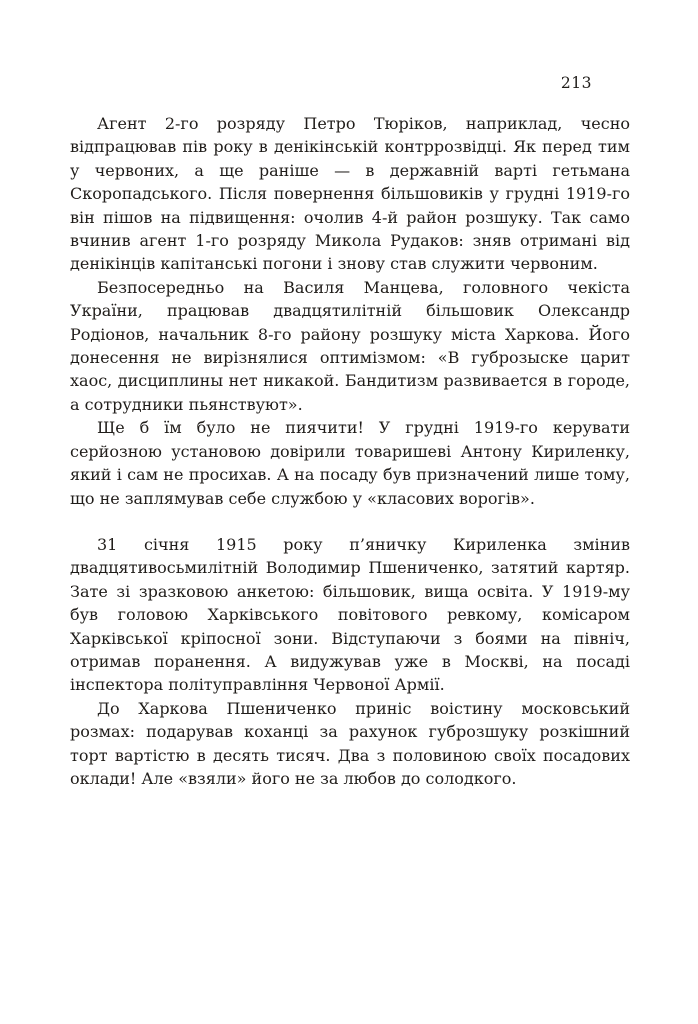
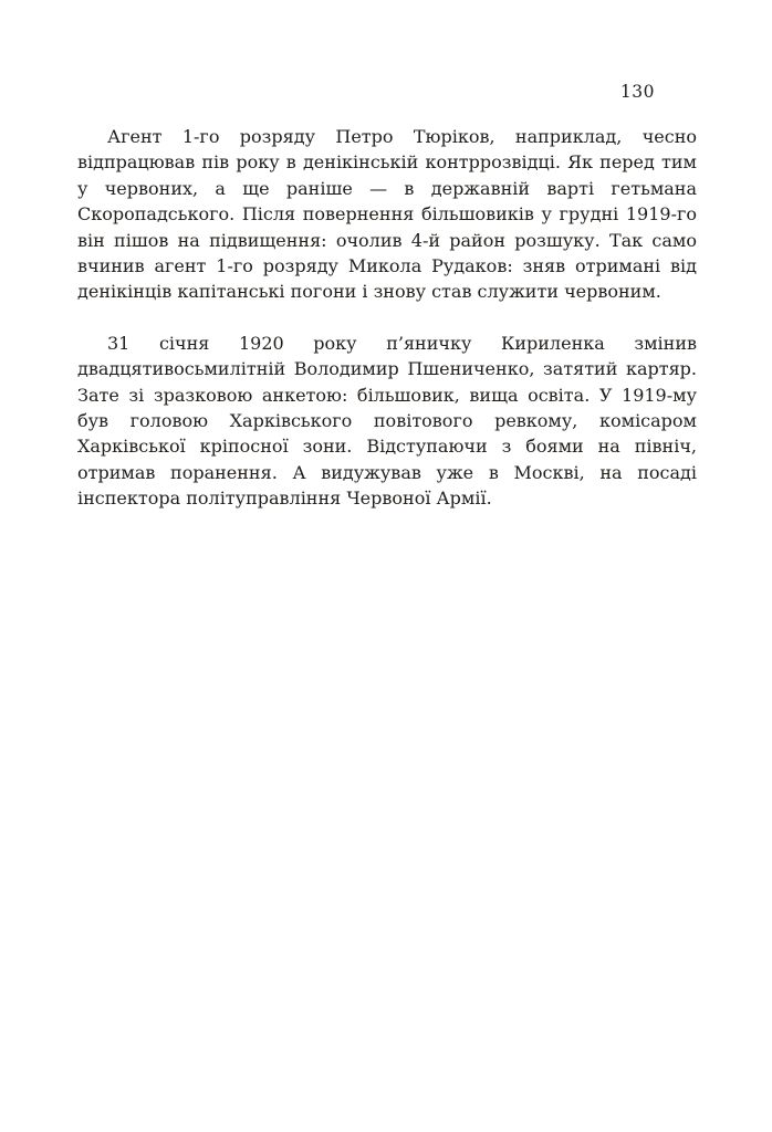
- 213
+ 130
- Агент 2-го розряду Петро Тюріков, наприклад, чесно відпрацював пів року в денікінській контррозвідці. Як перед тим у червоних, а ще раніше — в державній варті гетьмана Скоропадського. Після повернення більшовиків у грудні 1919-го він пішов на підвищення: очолив 4-й район розшуку. Так само вчинив агент 1-го розряду Микола Рудаков: зняв отримані від денікінців капітанські погони і знову став служити червоним.
+ Агент 1-го розряду Петро Тюріков, наприклад, чесно відпрацював пів року в денікінській контррозвідці. Як перед тим у червоних, а ще раніше — в державній варті гетьмана Скоропадського. Після повернення більшовиків у грудні 1919-го він пішов на підвищення: очолив 4-й район розшуку. Так само вчинив агент 1-го розряду Микола Рудаков: зняв отримані від денікінців капітанські погони і знову став служити червоним.
- Безпосередньо на Василя Манцева, головного чекіста України, працював двадцятилітній більшовик Олександр Родіонов, начальник 8-го району розшуку міста Харкова. Його донесення не вирізнялися оптимізмом: «В губрозыске царит хаос, дисциплины нет никакой. Бандитизм развивается в городе, а сотрудники пьянствуют».
- Ще б їм було не пиячити! У грудні 1919-го керувати серйозною установою довірили товаришеві Антону Кириленку, який і сам не просихав. А на посаду був призначений лише тому, що не заплямував себе службою у «класових ворогів».
- 31 січня 1915 року п’яничку Кириленка змінив двадцятивосьмилітній Володимир Пшениченко, затятий картяр. Зате зі зразковою анкетою: більшовик, вища освіта. У 1919-му був головою Харківського повітового ревкому, комісаром Харківської кріпосної зони. Відступаючи з боями на північ, отримав поранення. А видужував уже в Москві, на посаді інспектора політуправління Червоної Армії.
+ 31 січня 1920 року п’яничку Кириленка змінив двадцятивосьмилітній Володимир Пшениченко, затятий картяр. Зате зі зразковою анкетою: більшовик, вища освіта. У 1919-му був головою Харківського повітового ревкому, комісаром Харківської кріпосної зони. Відступаючи з боями на північ, отримав поранення. А видужував уже в Москві, на посаді інспектора політуправління Червоної Армії.
- До Харкова Пшениченко приніс воістину московський розмах: подарував коханці за рахунок губрозшуку розкішний торт вартістю в десять тисяч. Два з половиною своїх посадових оклади! Але «взяли» його не за любов до солодкого.
